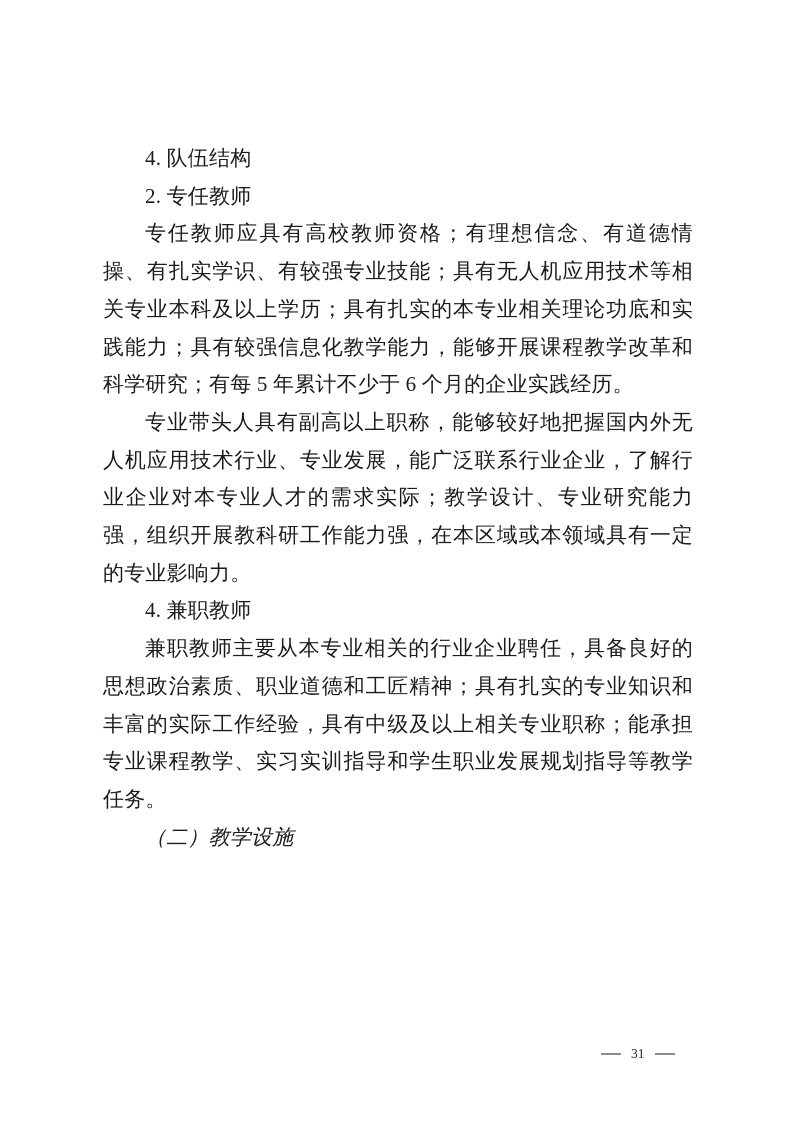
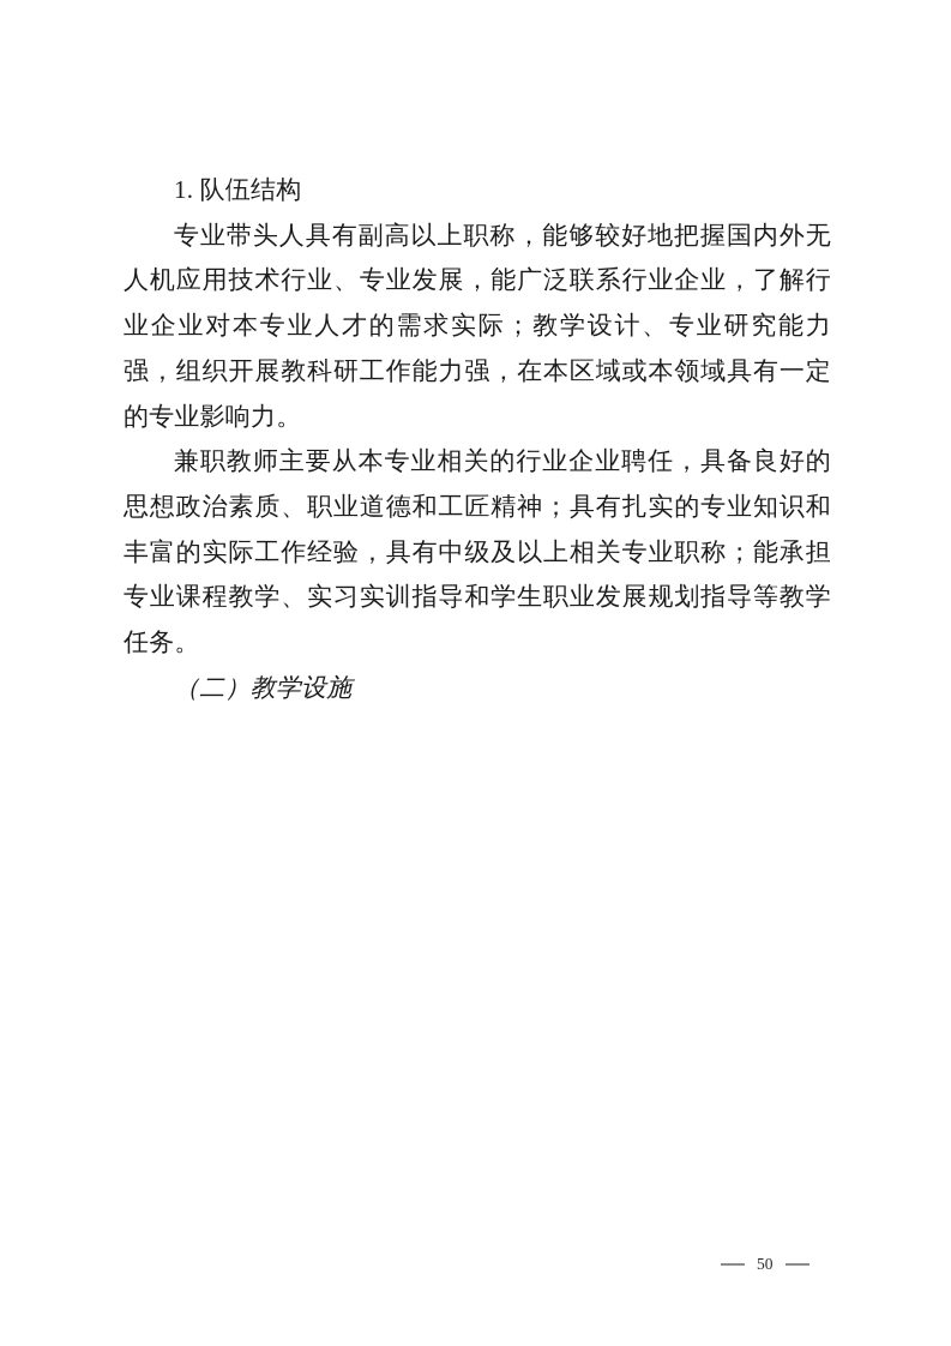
- 4. 队伍结构
+ 1. 队伍结构
- 2. 专任教师
- 专任教师应具有高校教师资格；有理想信念、有道德情操、有扎实学识、有较强专业技能；具有无人机应用技术等相关专业本科及以上学历；具有扎实的本专业相关理论功底和实践能力；具有较强信息化教学能力，能够开展课程教学改革和科学研究；有每 5 年累计不少于 6 个月的企业实践经历。
  专业带头人具有副高以上职称，能够较好地把握国内外无人机应用技术行业、专业发展，能广泛联系行业企业，了解行业企业对本专业人才的需求实际；教学设计、专业研究能力强，组织开展教科研工作能力强，在本区域或本领域具有一定的专业影响力。
- 4. 兼职教师
  兼职教师主要从本专业相关的行业企业聘任，具备良好的思想政治素质、职业道德和工匠精神；具有扎实的专业知识和丰富的实际工作经验，具有中级及以上相关专业职称；能承担专业课程教学、实习实训指导和学生职业发展规划指导等教学任务。
  （二）教学设施
- 31
+ 50
